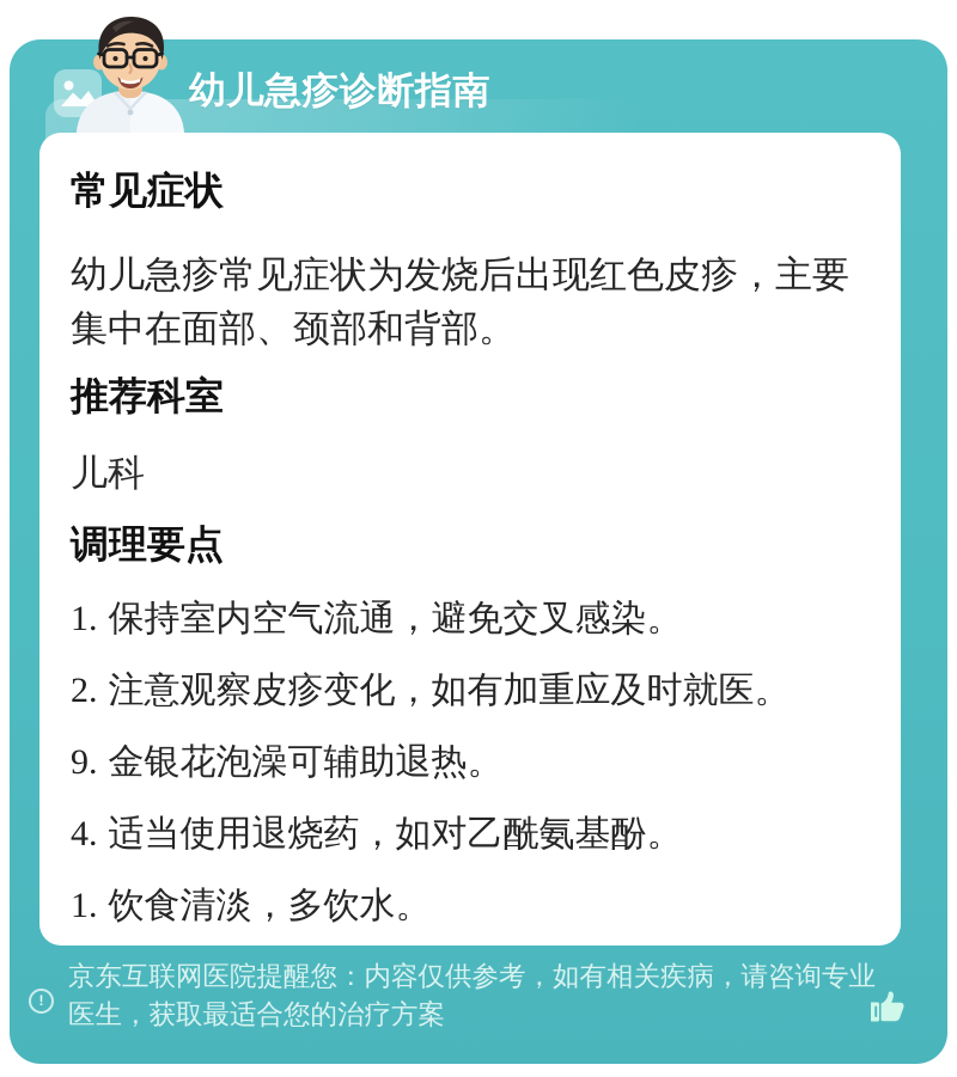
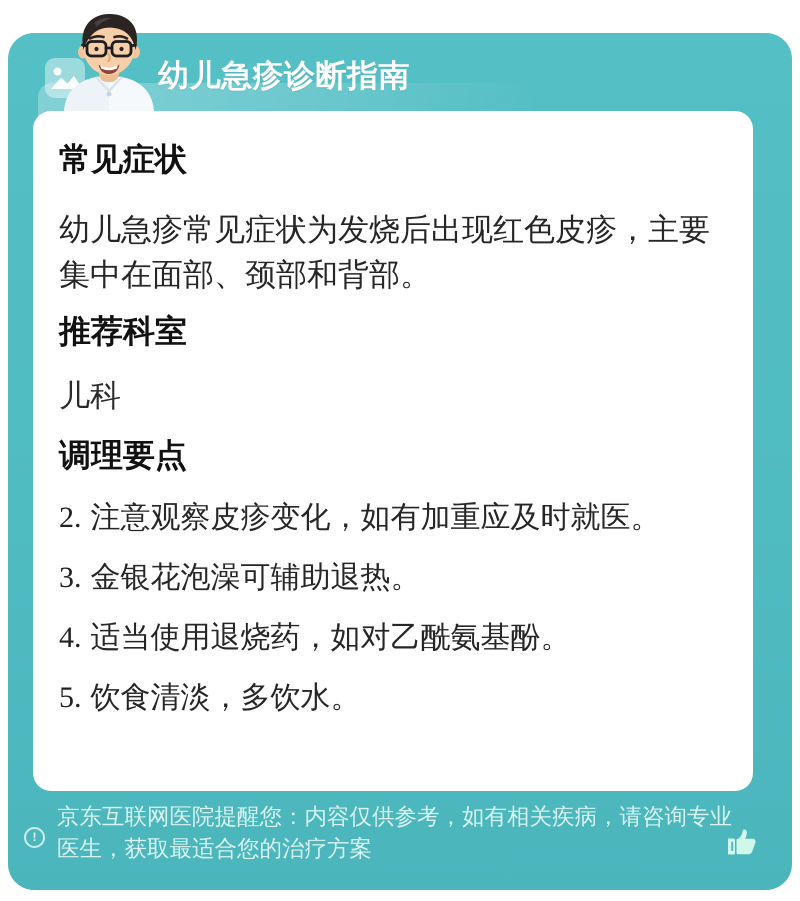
  幼儿急疹诊断指南
  常见症状
  幼儿急疹常见症状为发烧后出现红色皮疹，主要集中在面部、颈部和背部。
  推荐科室
  儿科
  调理要点
- 1. 保持室内空气流通，避免交叉感染。
  2. 注意观察皮疹变化，如有加重应及时就医。
- 9. 金银花泡澡可辅助退热。
+ 3. 金银花泡澡可辅助退热。
  4. 适当使用退烧药，如对乙酰氨基酚。
- 1. 饮食清淡，多饮水。
+ 5. 饮食清淡，多饮水。
  !
  京东互联网医院提醒您：内容仅供参考，如有相关疾病，请咨询专业医生，获取最适合您的治疗方案
